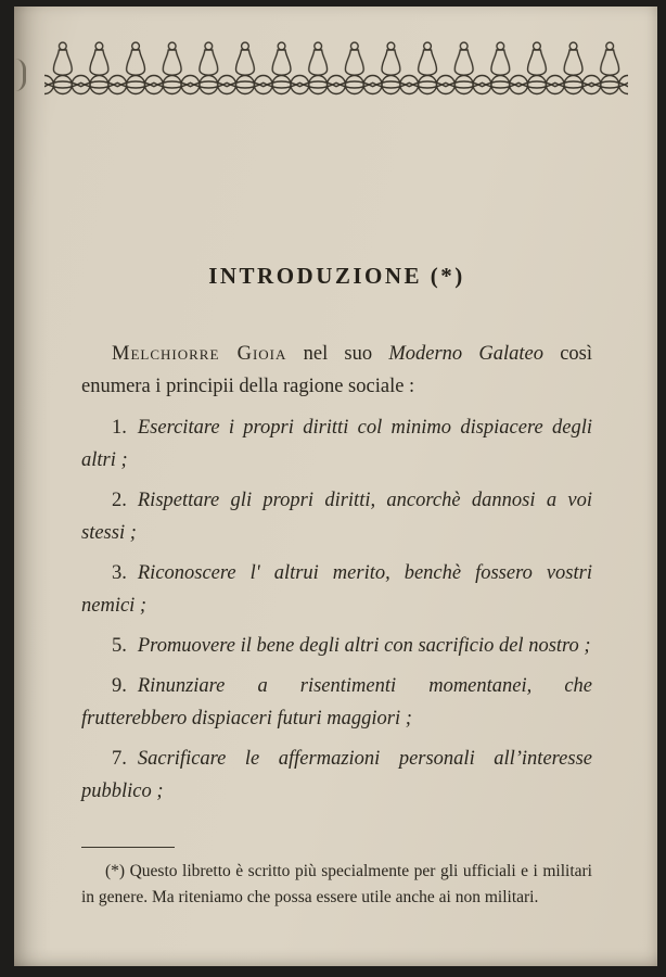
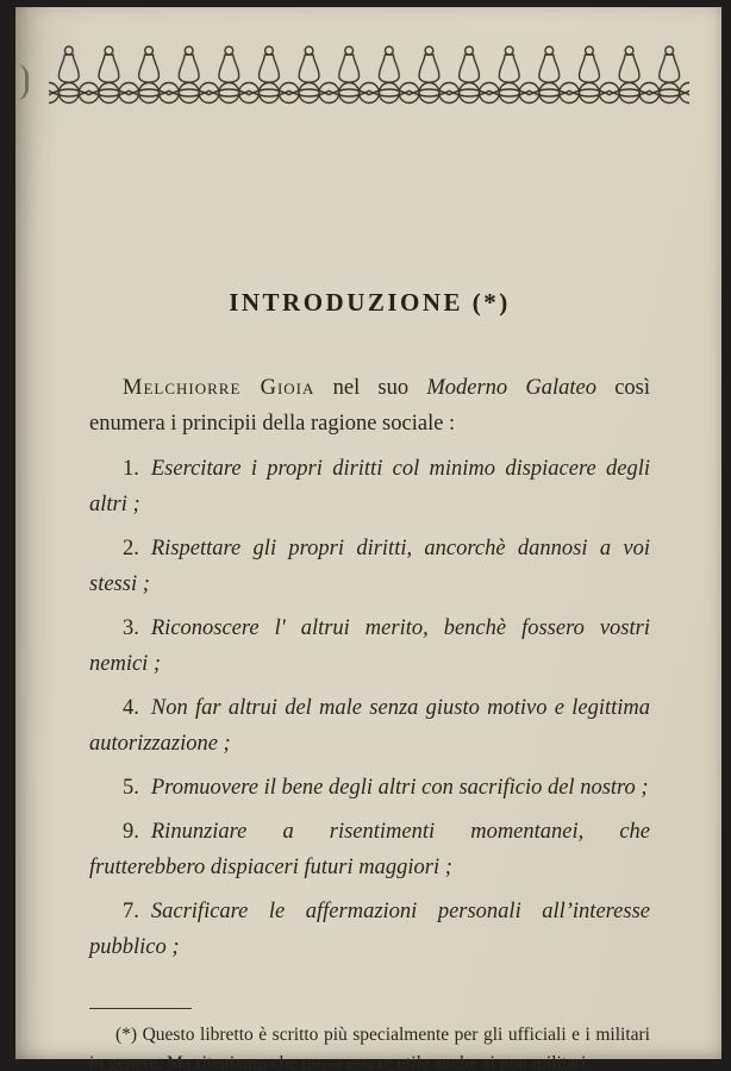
  INTRODUZIONE (*)
  Melchiorre Gioia nel suo Moderno Galateo così enumera i principii della ragione sociale :
  1. Esercitare i propri diritti col minimo dispiacere degli altri ;
  2. Rispettare gli propri diritti, ancorchè dannosi a voi stessi ;
  3. Riconoscere l' altrui merito, benchè fossero vostri nemici ;
+ 4. Non far altrui del male senza giusto motivo e legittima autorizzazione ;
  5. Promuovere il bene degli altri con sacrificio del nostro ;
  9. Rinunziare a risentimenti momentanei, che frutterebbero dispiaceri futuri maggiori ;
  7. Sacrificare le affermazioni personali all’interesse pubblico ;
  (*) Questo libretto è scritto più specialmente per gli ufficiali e i militari in genere. Ma riteniamo che possa essere utile anche ai non militari.
